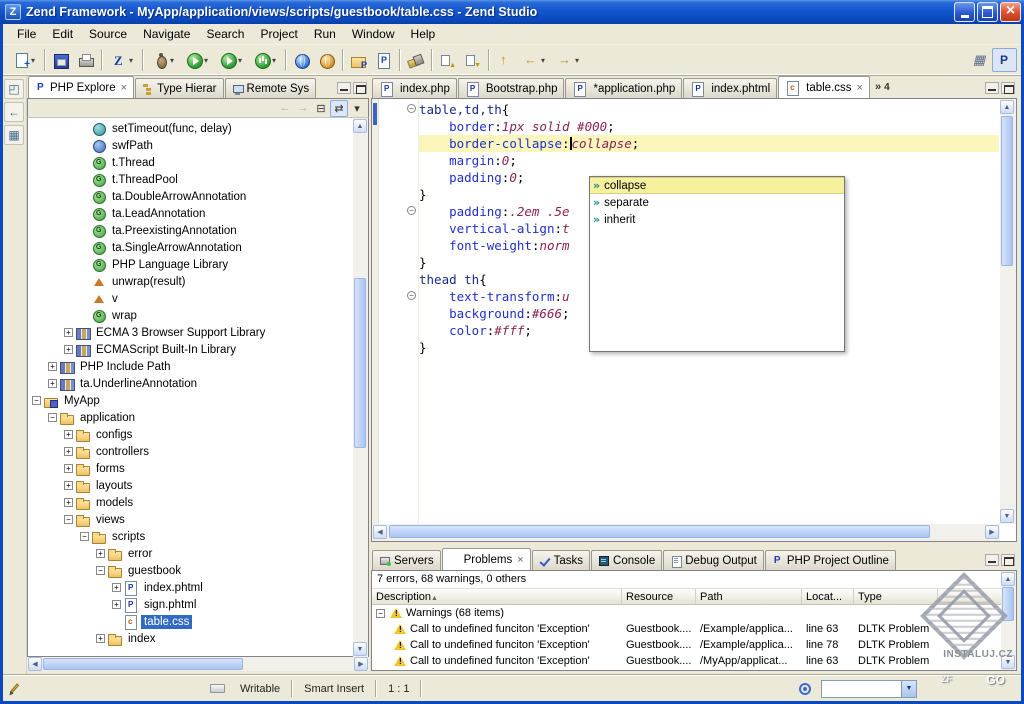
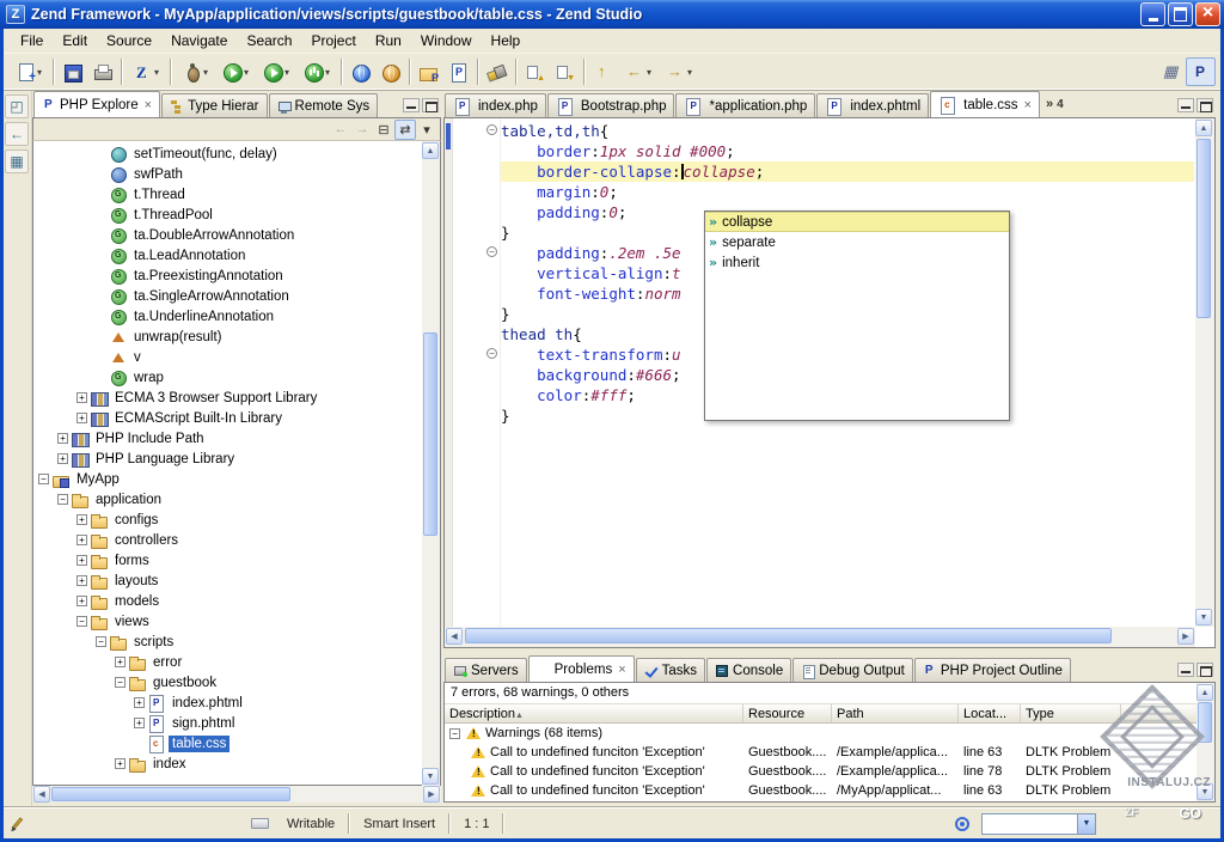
  Z
  Zend Framework - MyApp/application/views/scripts/guestbook/table.css - Zend Studio
  File
  Edit
  Source
  Navigate
  Search
  Project
  Run
  Window
  Help
  ◰
  ←
  ▦
  PHP Explore
  Type Hierar
  Remote Sys
  ←
  →
  ⊟
  ⇄
  ▾
  setTimeout(func, delay)
  swfPath
  t.Thread
  t.ThreadPool
  ta.DoubleArrowAnnotation
  ta.LeadAnnotation
  ta.PreexistingAnnotation
  ta.SingleArrowAnnotation
- PHP Language Library
+ ta.UnderlineAnnotation
  unwrap(result)
  v
  wrap
  +
  ECMA 3 Browser Support Library
  +
  ECMAScript Built-In Library
  +
  PHP Include Path
  +
- ta.UnderlineAnnotation
+ PHP Language Library
  −
  MyApp
  −
  application
  +
  configs
  +
  controllers
  +
  forms
  +
  layouts
  +
  models
  −
  views
  −
  scripts
  +
  error
  −
  guestbook
  +
  index.phtml
  +
  sign.phtml
  table.css
  +
  index
  index.php
  Bootstrap.php
  *application.php
  index.phtml
  table.css
  4
  −
  −
  −
  table,td,th{
  border:1px solid #000;
  border-collapse: collapse;
  margin:0;
  padding:0;
  }
  padding:.2em .5e
  vertical-align:t
  font-weight:norm
  }
  thead th{
  text-transform:u
  background:#666;
  color:#fff;
  }
  collapse
  separate
  inherit
  Servers
  Problems
  Tasks
  Console
  Debug Output
  PHP Project Outline
  7 errors, 68 warnings, 0 others
  Description
  Resource
  Path
  Locat...
  Type
  −
  Warnings (68 items)
  Call to undefined funciton 'Exception'
  Guestbook....
  /Example/applica...
  line 63
  DLTK Problem
  Call to undefined funciton 'Exception'
  Guestbook....
  /Example/applica...
  line 78
  DLTK Problem
  Call to undefined funciton 'Exception'
  Guestbook....
  /MyApp/applicat...
  line 63
  DLTK Problem
  Writable
  Smart Insert
  1 : 1
  INSTALUJ.CZ
  ZF
  GO
